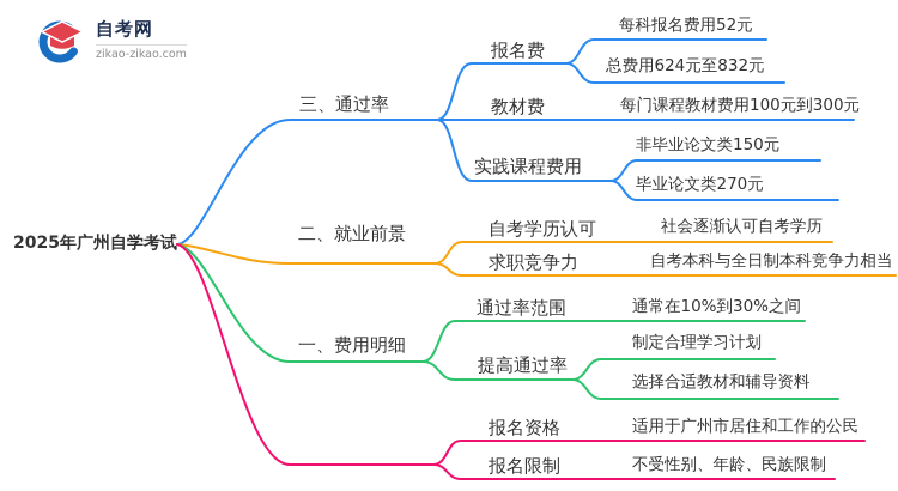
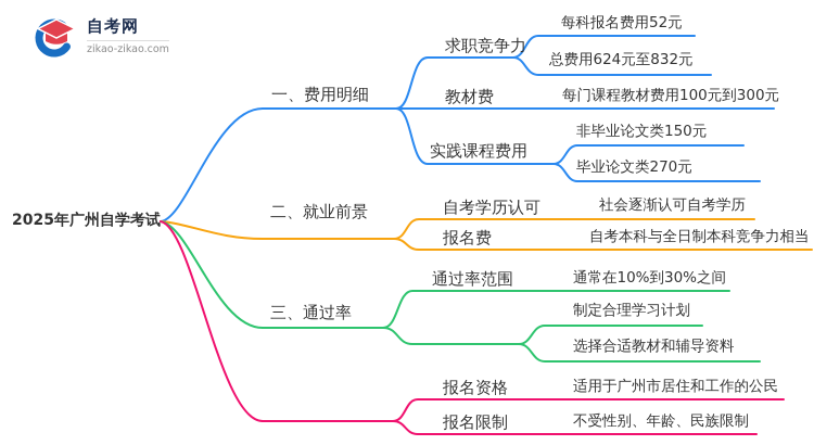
  自考网
  zikao-zikao.com
  2025年广州自学考试
- 三、通过率
+ 一、费用明细
  二、就业前景
- 一、费用明细
+ 三、通过率
- 报名费
+ 求职竞争力
  教材费
  实践课程费用
  自考学历认可
- 求职竞争力
+ 报名费
  通过率范围
- 提高通过率
  报名资格
  报名限制
  每科报名费用52元
  总费用624元至832元
  每门课程教材费用100元到300元
  非毕业论文类150元
  毕业论文类270元
  社会逐渐认可自考学历
  自考本科与全日制本科竞争力相当
  通常在10%到30%之间
  制定合理学习计划
  选择合适教材和辅导资料
  适用于广州市居住和工作的公民
  不受性别、年龄、民族限制
